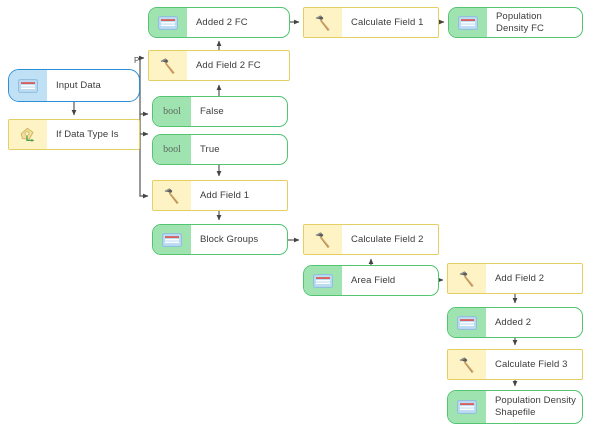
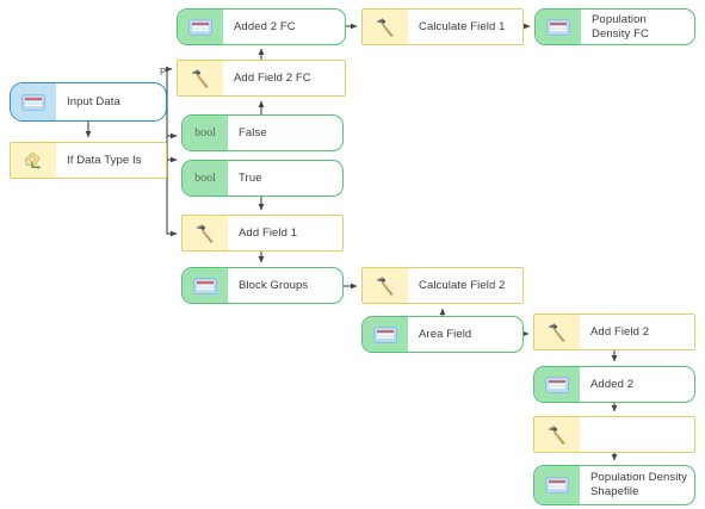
  Added 2 FC
  Calculate Field 1
  Population Density FC
  Add Field 2 FC
  Input Data
  bool
  False
  If Data Type Is
  bool
  True
  Add Field 1
  Block Groups
  Calculate Field 2
  Area Field
  Add Field 2
  Added 2
- Calculate Field 3
  Population Density Shapefile
  P
